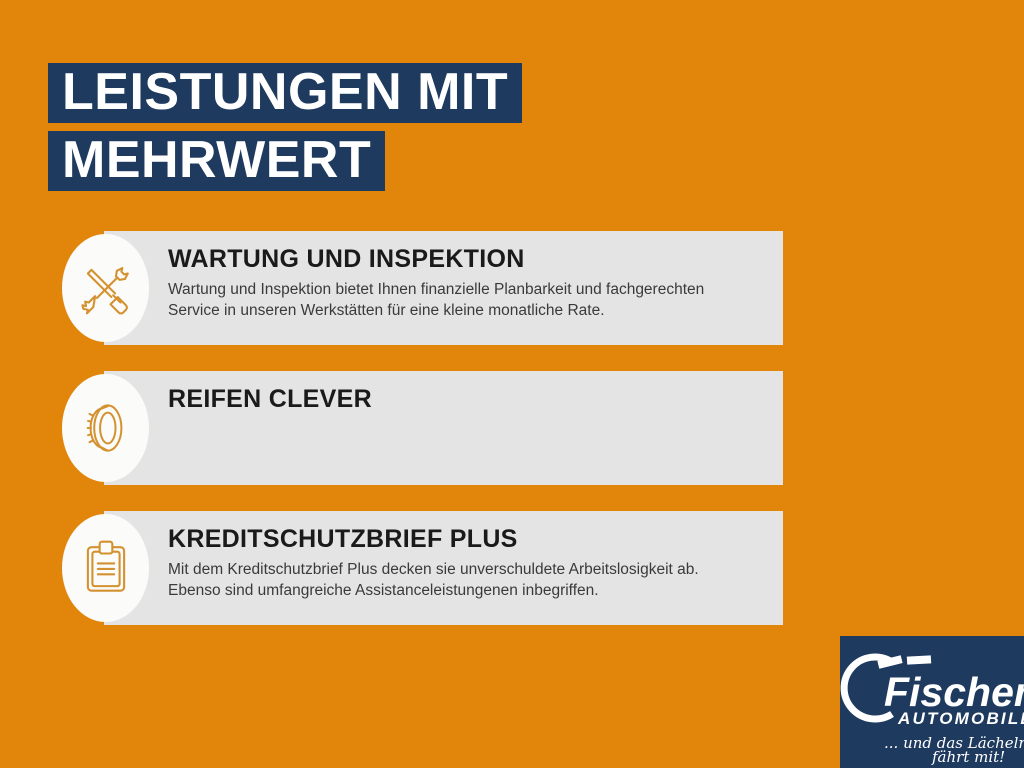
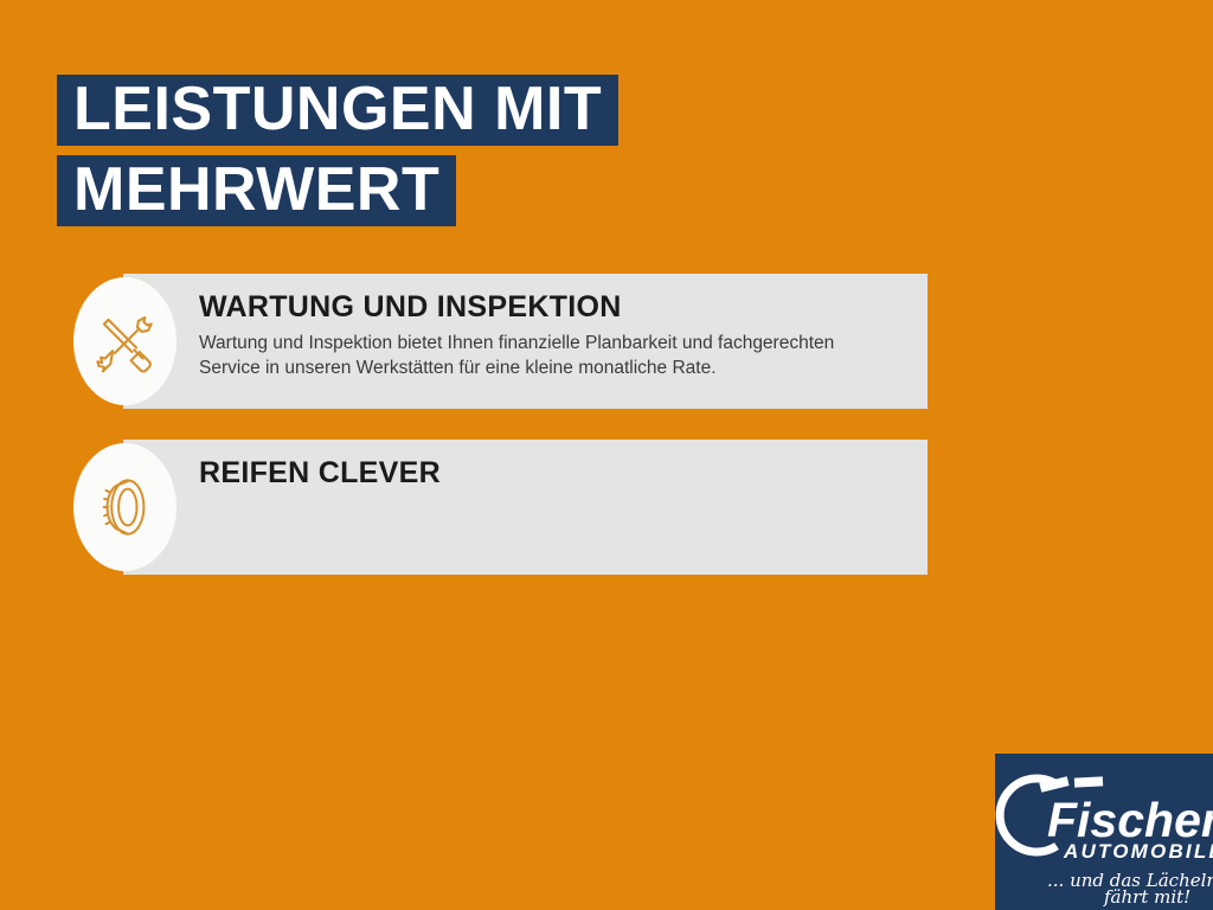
  LEISTUNGEN MIT
  MEHRWERT
  WARTUNG UND INSPEKTION
  Wartung und Inspektion bietet Ihnen finanzielle Planbarkeit und fachgerechten
  Service in unseren Werkstätten für eine kleine monatliche Rate.
  REIFEN CLEVER
- KREDITSCHUTZBRIEF PLUS
- Mit dem Kreditschutzbrief Plus decken sie unverschuldete Arbeitslosigkeit ab.
- Ebenso sind umfangreiche Assistanceleistungenen inbegriffen.
  Fischer
  AUTOMOBIL
  ... und das Lächeln
  fährt mit!
